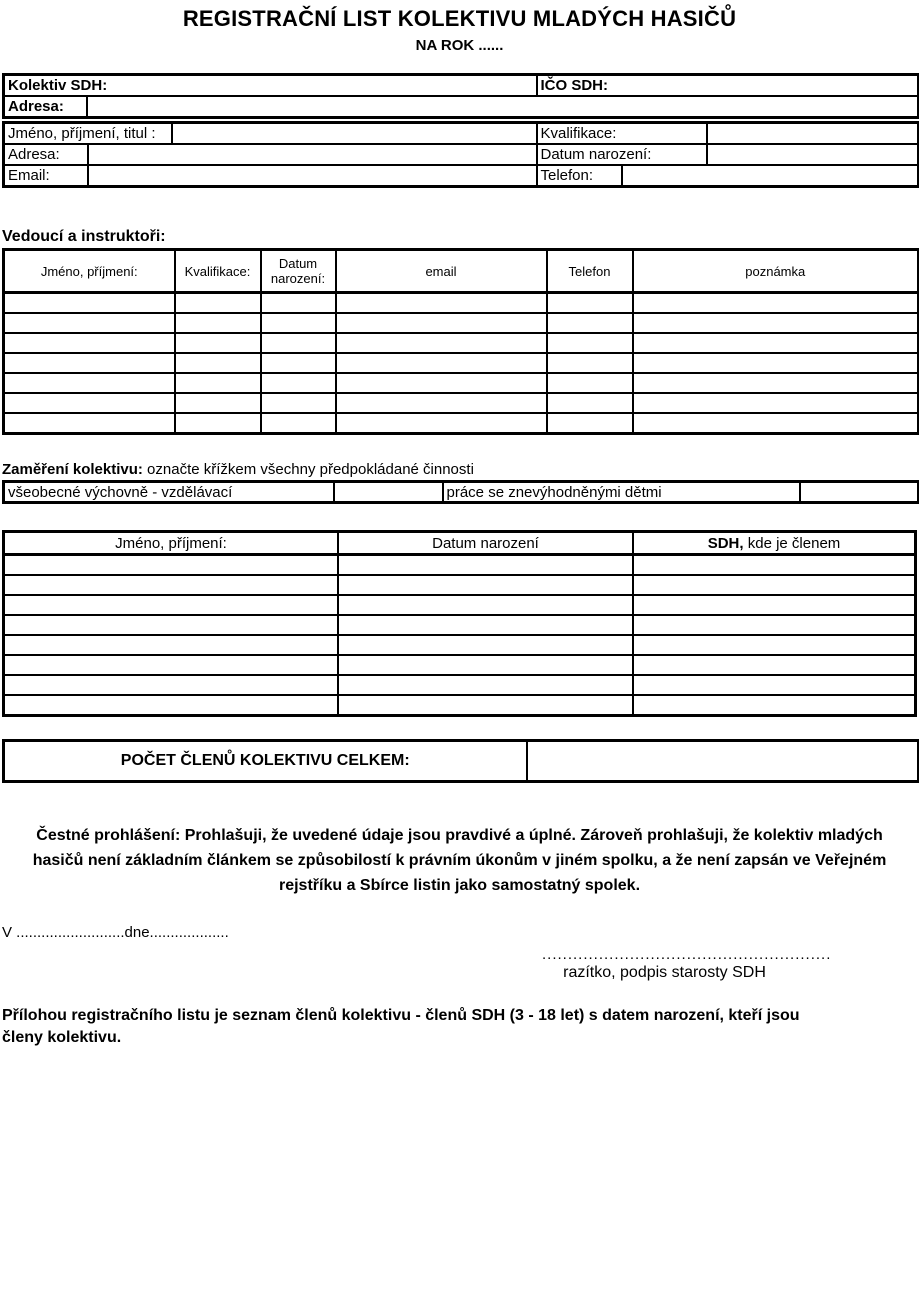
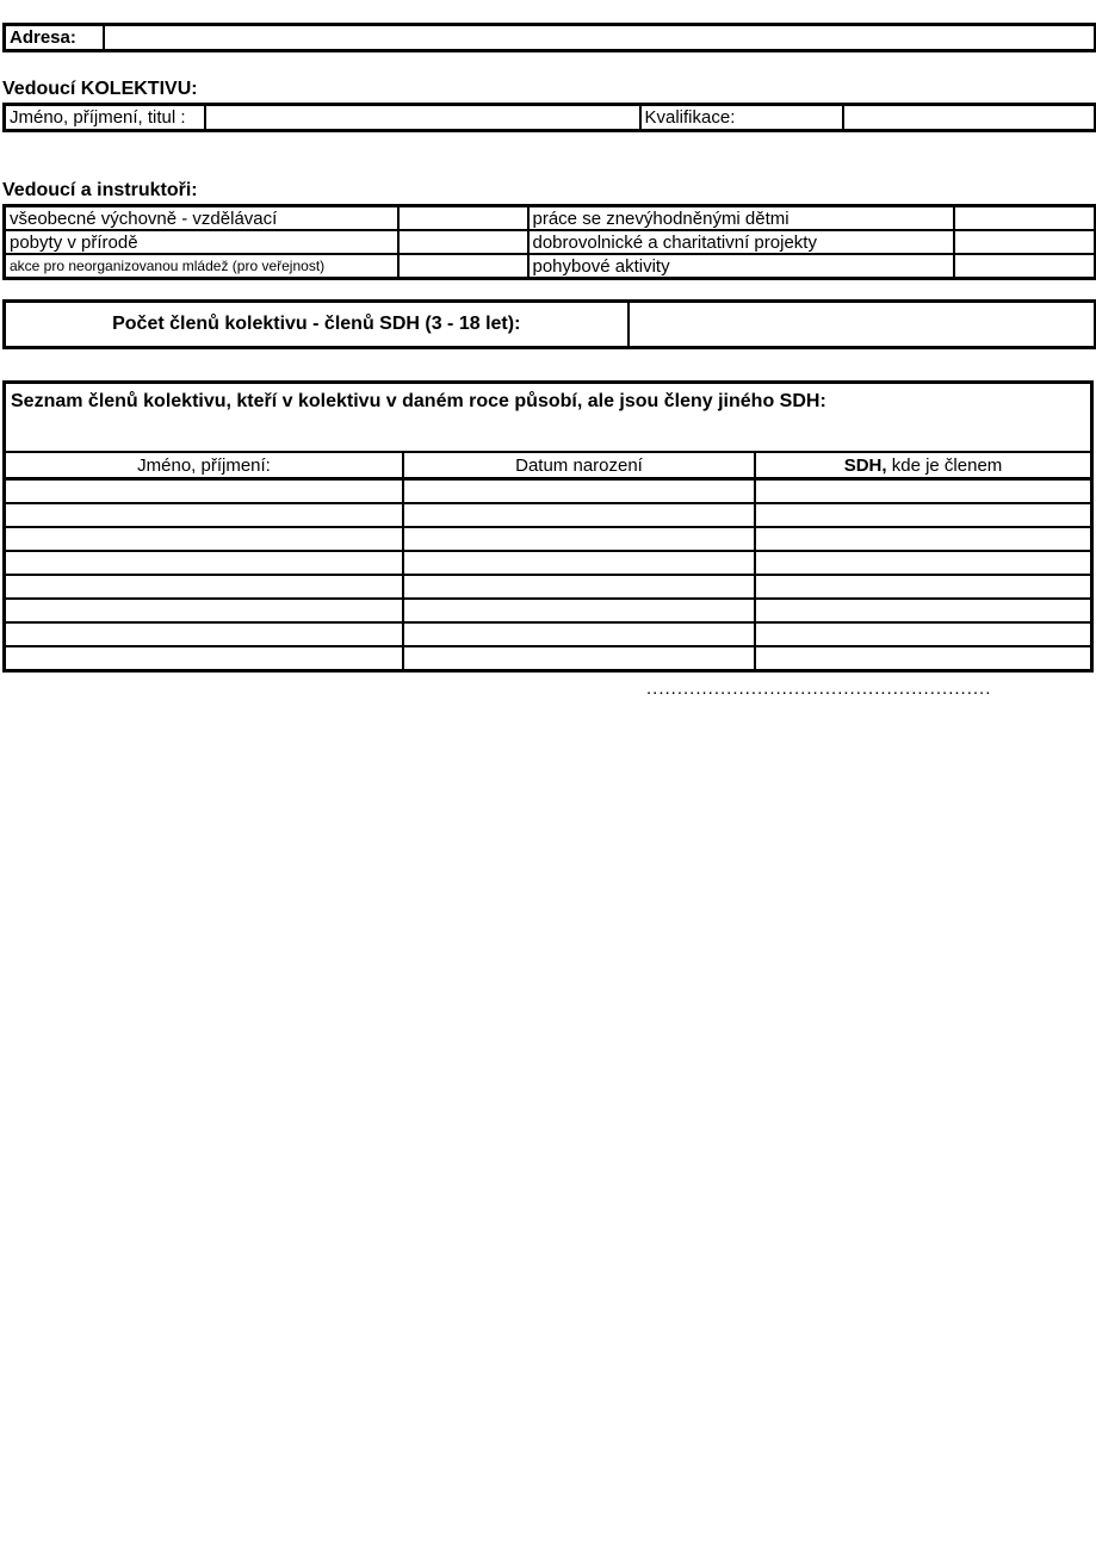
- REGISTRAČNÍ LIST KOLEKTIVU MLADÝCH HASIČŮ
- NA ROK ......
- Kolektiv SDH:	IČO SDH:
  Adresa:
+ Vedoucí KOLEKTIVU:
  Jméno, příjmení, titul :		Kvalifikace:
- Adresa:		Datum narození:
- Email:		Telefon:
  Vedoucí a instruktoři:
- Jméno, příjmení:	Kvalifikace:	Datum narození:	email	Telefon	poznámka
- Zaměření kolektivu: označte křížkem všechny předpokládané činnosti
  všeobecné výchovně - vzdělávací		práce se znevýhodněnými dětmi
+ pobyty v přírodě		dobrovolnické a charitativní projekty
+ akce pro neorganizovanou mládež (pro veřejnost)		pohybové aktivity
+ Počet členů kolektivu - členů SDH (3 - 18 let):
+ Seznam členů kolektivu, kteří v kolektivu v daném roce působí, ale jsou členy jiného SDH:
  Jméno, příjmení:	Datum narození	SDH, kde je členem
- POČET ČLENŮ KOLEKTIVU CELKEM:
- Čestné prohlášení: Prohlašuji, že uvedené údaje jsou pravdivé a úplné. Zároveň prohlašuji, že kolektiv mladých hasičů není základním článkem se způsobilostí k právním úkonům v jiném spolku, a že není zapsán ve Veřejném rejstříku a Sbírce listin jako samostatný spolek.
- V ..........................dne...................
  ........................................................
- razítko, podpis starosty SDH
- Přílohou registračního listu je seznam členů kolektivu - členů SDH (3 - 18 let) s datem narození, kteří jsou členy kolektivu.
